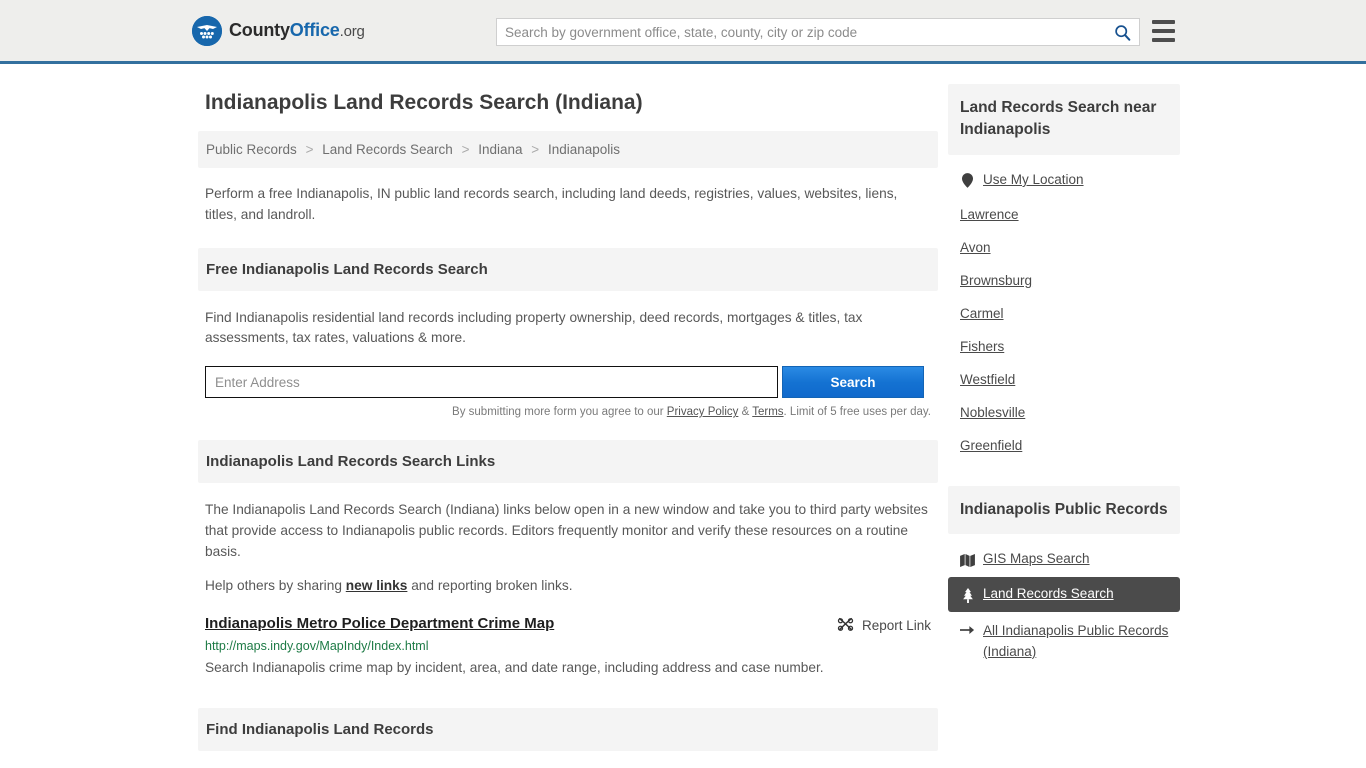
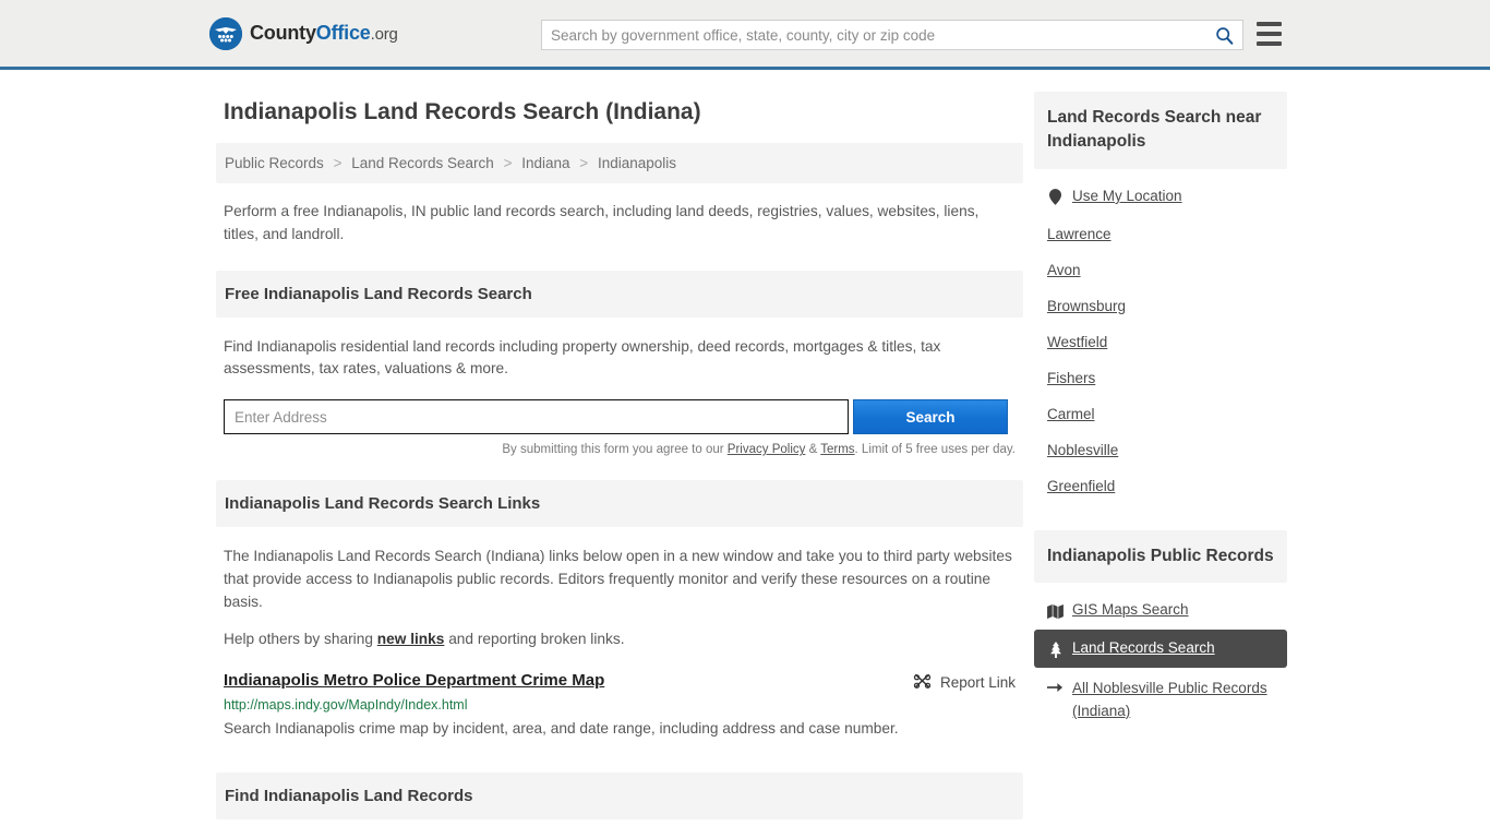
  CountyOffice.org
  Search by government office, state, county, city or zip code
  Indianapolis Land Records Search (Indiana)
  Public Records > Land Records Search > Indiana > Indianapolis
  Perform a free Indianapolis, IN public land records search, including land deeds, registries, values, websites, liens, titles, and landroll.
  Free Indianapolis Land Records Search
  Find Indianapolis residential land records including property ownership, deed records, mortgages & titles, tax assessments, tax rates, valuations & more.
  Enter Address
  Search
- By submitting more form you agree to our Privacy Policy & Terms. Limit of 5 free uses per day.
+ By submitting this form you agree to our Privacy Policy & Terms. Limit of 5 free uses per day.
  Indianapolis Land Records Search Links
  The Indianapolis Land Records Search (Indiana) links below open in a new window and take you to third party websites that provide access to Indianapolis public records. Editors frequently monitor and verify these resources on a routine basis.
  Help others by sharing new links and reporting broken links.
  Indianapolis Metro Police Department Crime Map
  Report Link
  http://maps.indy.gov/MapIndy/Index.html
  Search Indianapolis crime map by incident, area, and date range, including address and case number.
  Find Indianapolis Land Records
  Land Records Search near Indianapolis
  Use My Location
  Lawrence
  Avon
  Brownsburg
- Carmel
+ Westfield
  Fishers
- Westfield
+ Carmel
  Noblesville
  Greenfield
  Indianapolis Public Records
  GIS Maps Search
  Land Records Search
- All Indianapolis Public Records (Indiana)
+ All Noblesville Public Records (Indiana)
